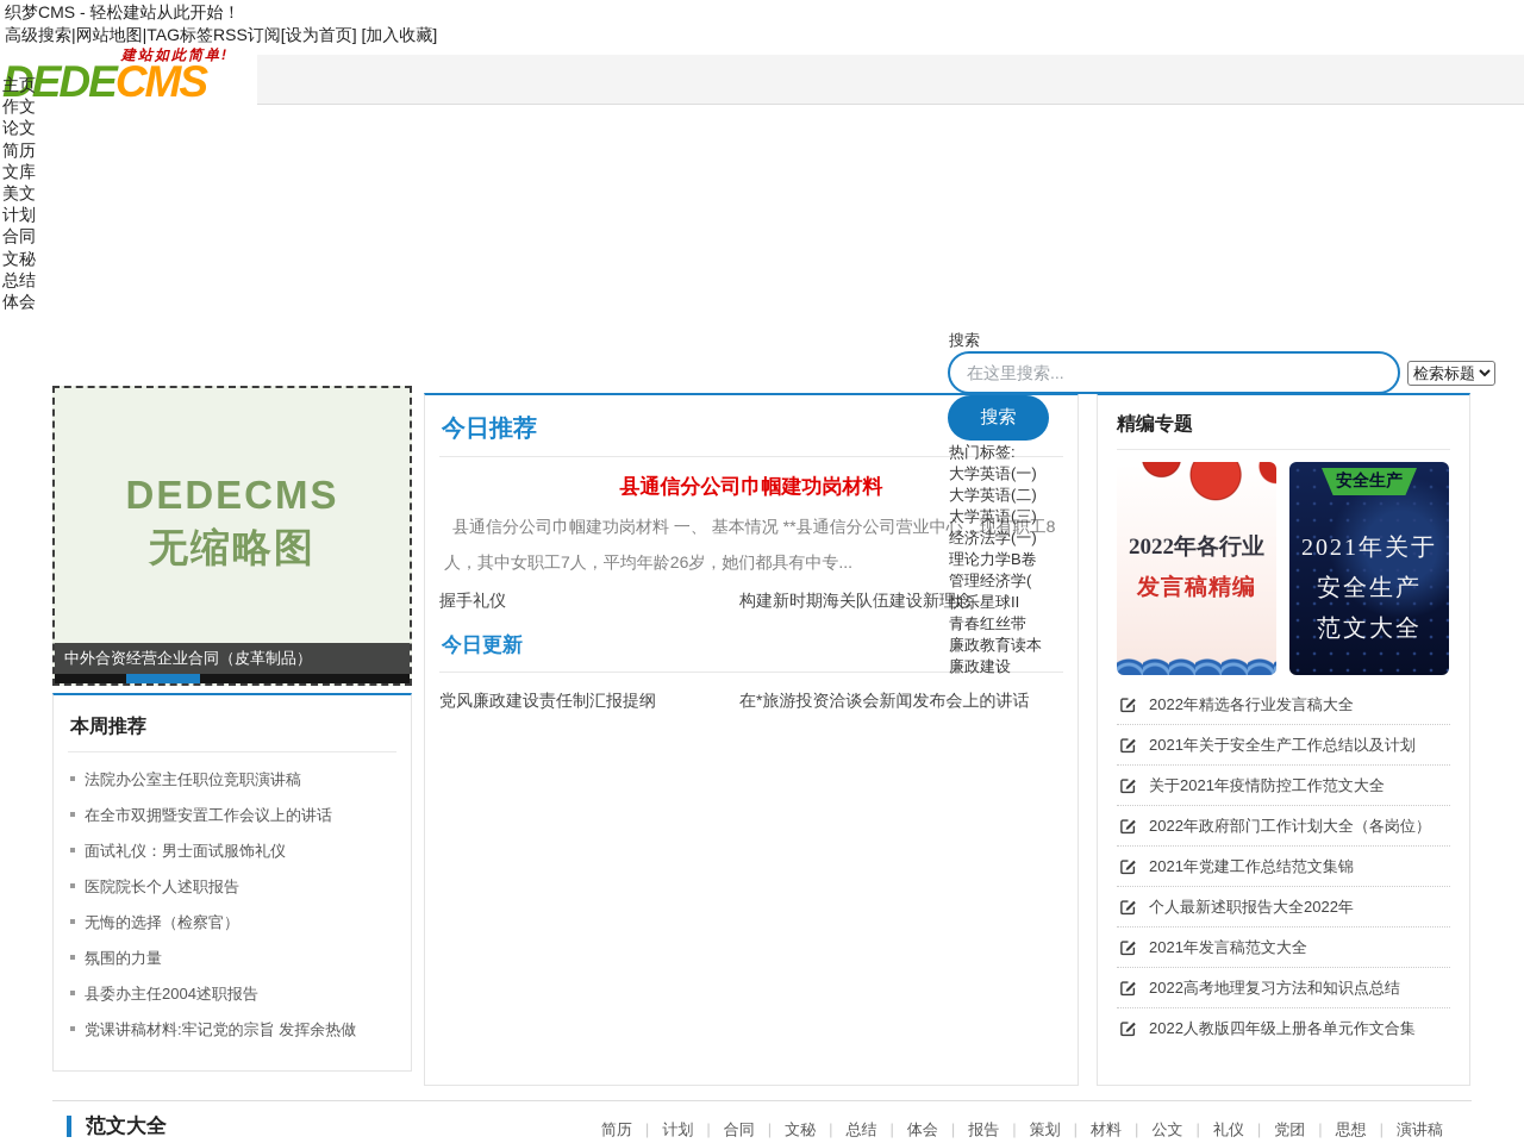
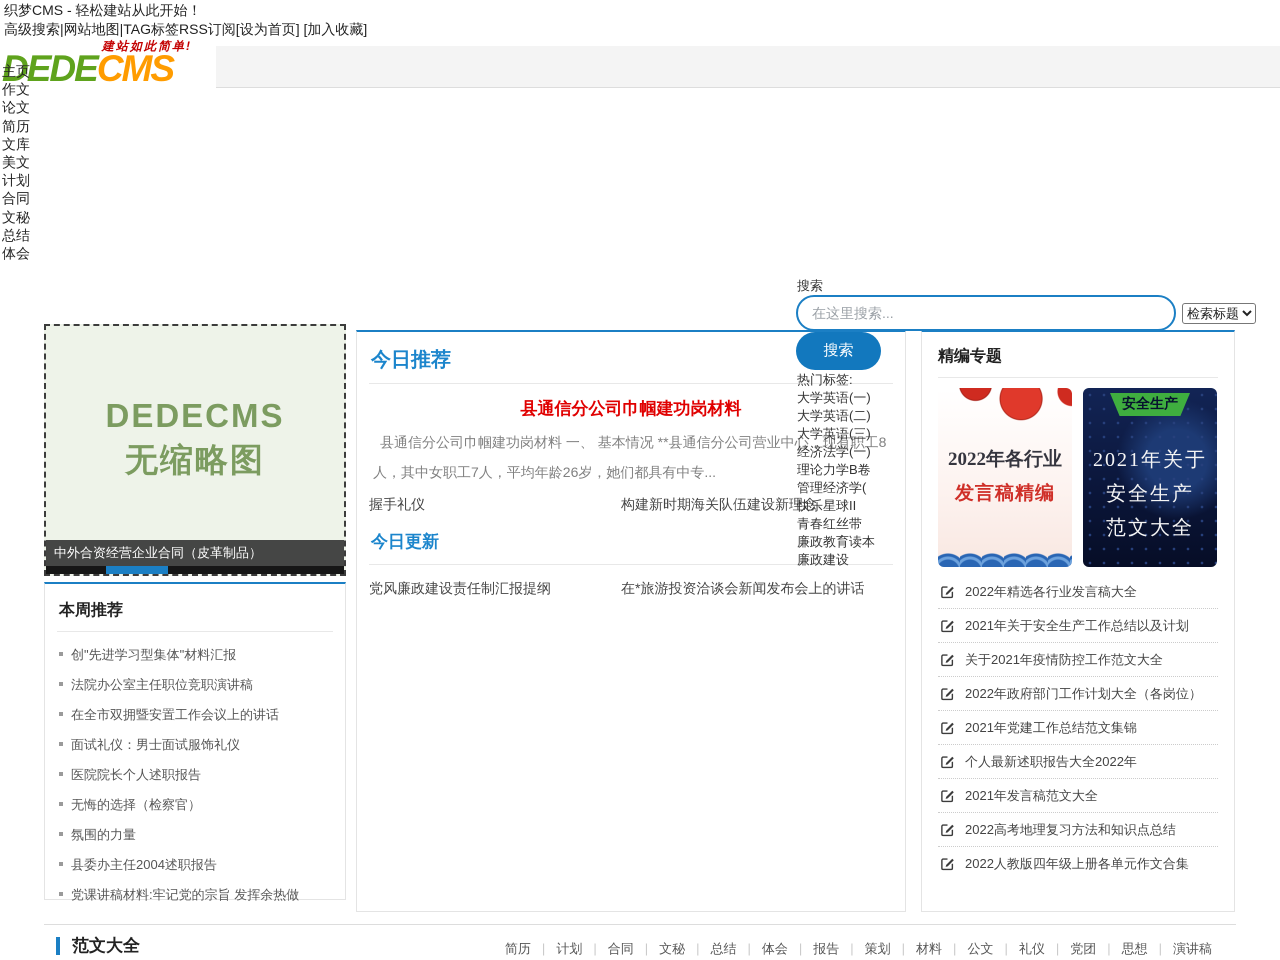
  织梦CMS - 轻松建站从此开始！
  高级搜索|网站地图|TAG标签RSS订阅[设为首页] [加入收藏]
  建站如此简单!
  DEDECMS
  主页
  作文
  论文
  简历
  文库
  美文
  计划
  合同
  文秘
  总结
  体会
  搜索
  在这里搜索...
  检索标题
  搜索
  热门标签:
  大学英语(一)
  大学英语(二)
  大学英语(三)
  经济法学(一)
  理论力学B卷
  管理经济学(
  快乐星球II
  青春红丝带
  廉政教育读本
  廉政建设
  DEDECMS
  无缩略图
  中外合资经营企业合同（皮革制品）
  本周推荐
+ 创"先进学习型集体"材料汇报
  法院办公室主任职位竞职演讲稿
  在全市双拥暨安置工作会议上的讲话
  面试礼仪：男士面试服饰礼仪
  医院院长个人述职报告
  无悔的选择（检察官）
  氛围的力量
  县委办主任2004述职报告
  党课讲稿材料:牢记党的宗旨 发挥余热做
  今日推荐
  县通信分公司巾帼建功岗材料
  县通信分公司巾帼建功岗材料 一、 基本情况 **县通信分公司营业中心，现有职工8人，其中女职工7人，平均年龄26岁，她们都具有中专...
  握手礼仪
  构建新时期海关队伍建设新理念
  今日更新
  党风廉政建设责任制汇报提纲
  在*旅游投资洽谈会新闻发布会上的讲话
  精编专题
  2022年各行业
  发言稿精编
  安全生产
  2021年关于
  安全生产
  范文大全
  2022年精选各行业发言稿大全
  2021年关于安全生产工作总结以及计划
  关于2021年疫情防控工作范文大全
  2022年政府部门工作计划大全（各岗位）
  2021年党建工作总结范文集锦
  个人最新述职报告大全2022年
  2021年发言稿范文大全
  2022高考地理复习方法和知识点总结
  2022人教版四年级上册各单元作文合集
  范文大全
  简历
  计划
  合同
  文秘
  总结
  体会
  报告
  策划
  材料
  公文
  礼仪
  党团
  思想
  演讲稿
